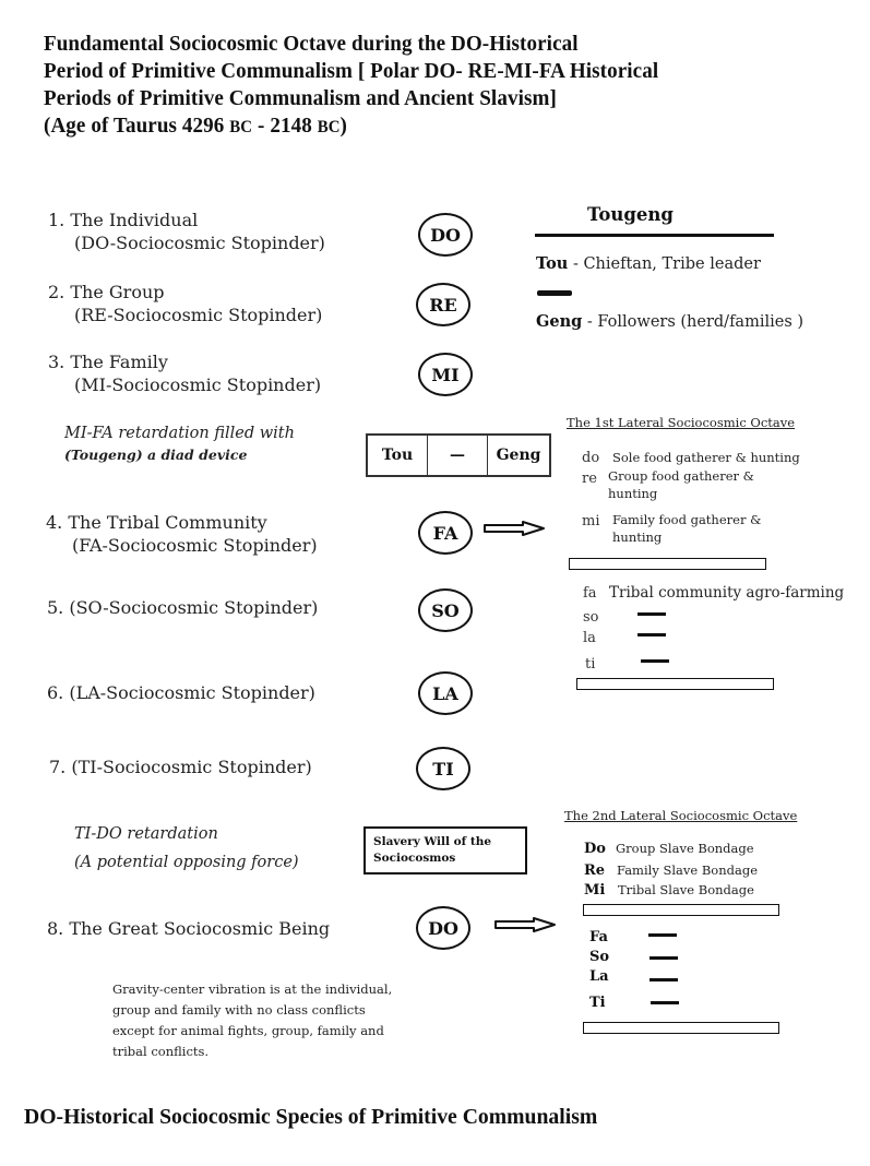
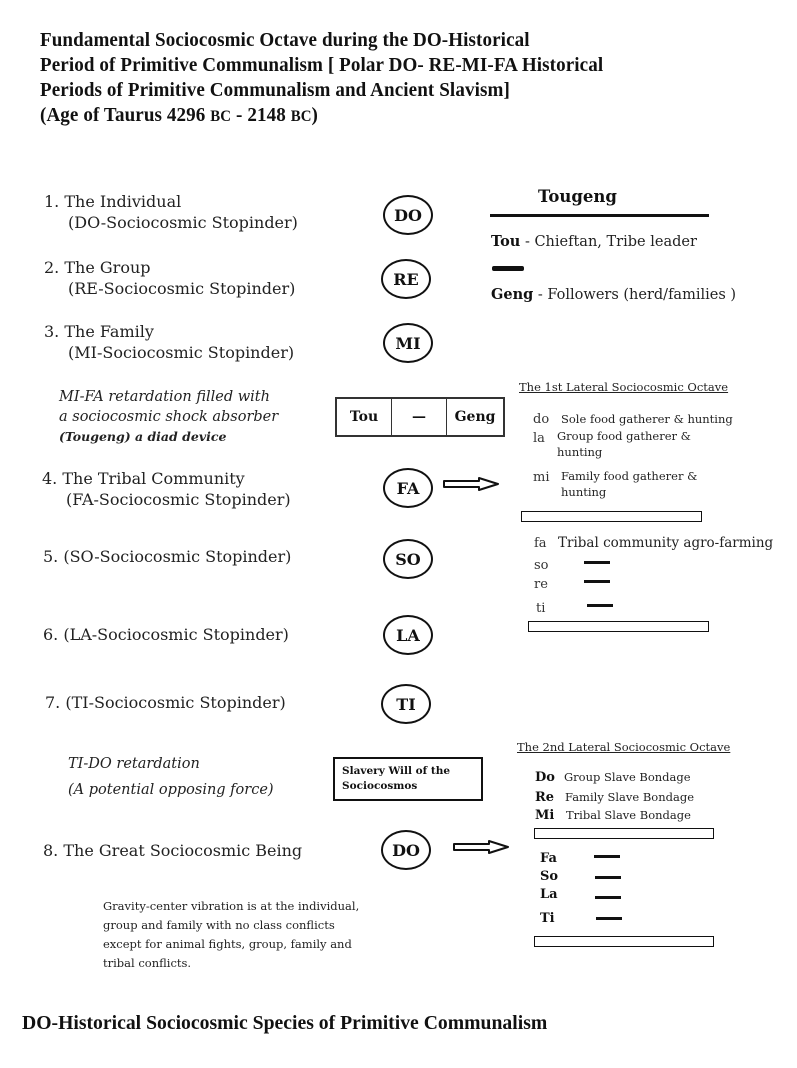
  Fundamental Sociocosmic Octave during the DO-Historical
  Period of Primitive Communalism [ Polar DO- RE-MI-FA Historical
  Periods of Primitive Communalism and Ancient Slavism]
  (Age of Taurus 4296 BC - 2148 BC)
  1. The Individual
  (DO-Sociocosmic Stopinder)
  2. The Group
  (RE-Sociocosmic Stopinder)
  3. The Family
  (MI-Sociocosmic Stopinder)
  4. The Tribal Community
  (FA-Sociocosmic Stopinder)
  5. (SO-Sociocosmic Stopinder)
  6. (LA-Sociocosmic Stopinder)
  7. (TI-Sociocosmic Stopinder)
  8. The Great Sociocosmic Being
  DO
  RE
  MI
  FA
  SO
  LA
  TI
  DO
  Tougeng
  Tou - Chieftan, Tribe leader
  Geng - Followers (herd/families )
  MI-FA retardation filled with
+ a sociocosmic shock absorber
  (Tougeng) a diad device
  Tou
  —
  Geng
  The 1st Lateral Sociocosmic Octave
  do Sole food gatherer & hunting
- re
+ la
  Group food gatherer & hunting
  mi
  Family food gatherer & hunting
  fa Tribal community agro-farming
  so
- la
+ re
  ti
  TI-DO retardation
  (A potential opposing force)
  Slavery Will of the
  Sociocosmos
  The 2nd Lateral Sociocosmic Octave
  Do Group Slave Bondage
  Re Family Slave Bondage
  Mi Tribal Slave Bondage
  Fa
  So
  La
  Ti
  Gravity-center vibration is at the individual, group and family with no class conflicts except for animal fights, group, family and tribal conflicts.
  DO-Historical Sociocosmic Species of Primitive Communalism
